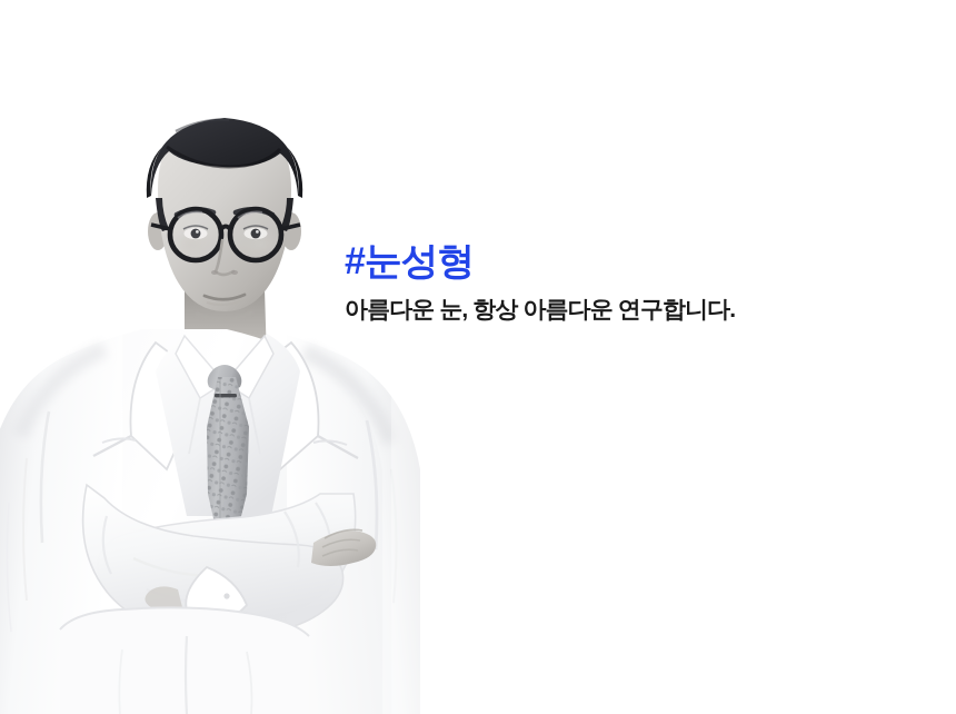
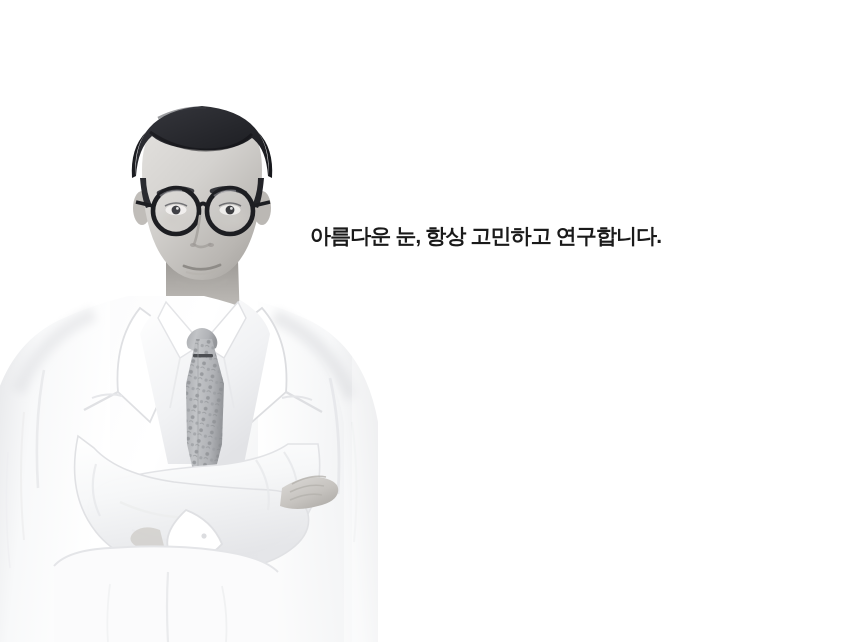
- #눈성형
- 아름다운 눈, 항상 아름다운 연구합니다.
+ 아름다운 눈, 항상 고민하고 연구합니다.
